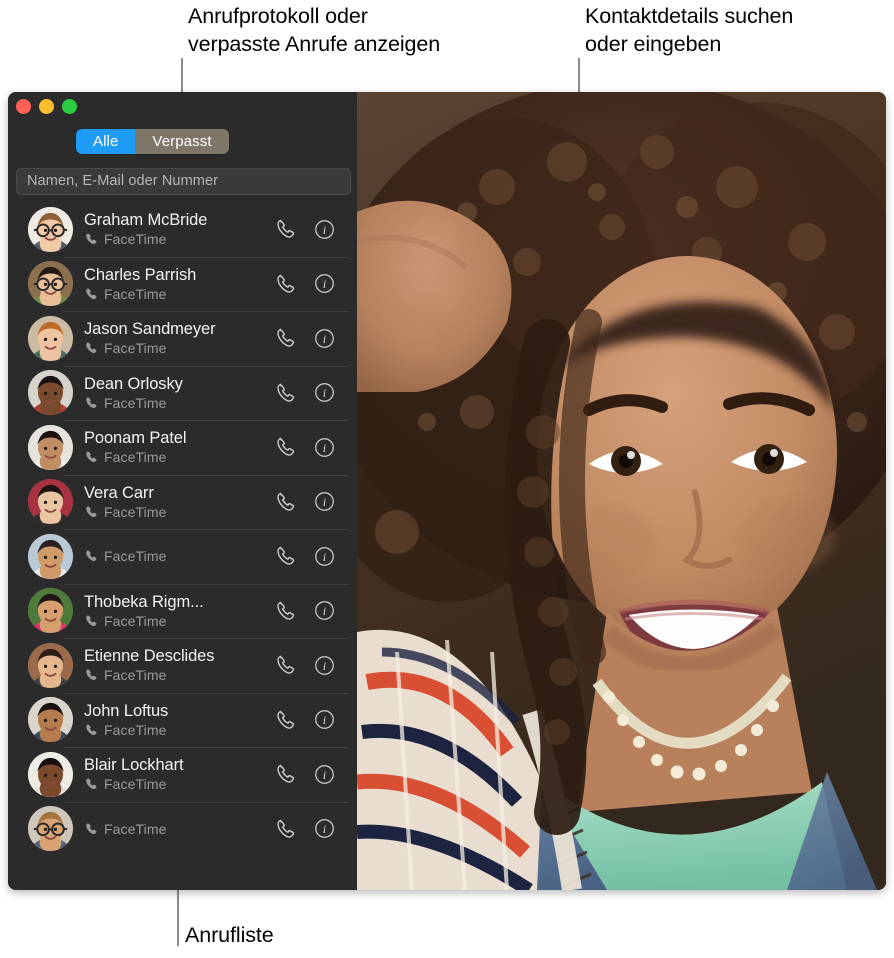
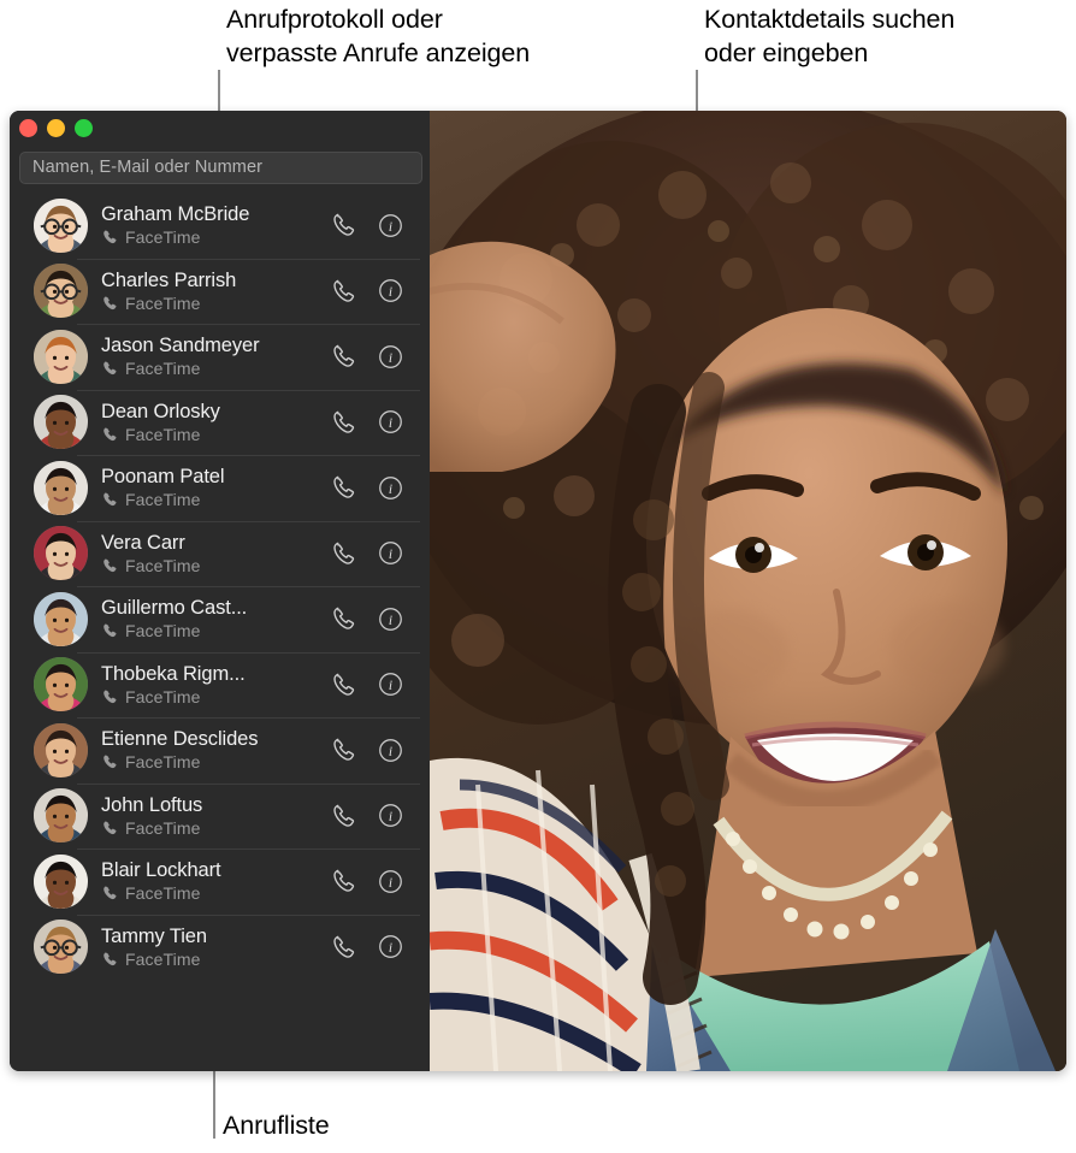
  Anrufprotokoll oder
  verpasste Anrufe anzeigen
  Kontaktdetails suchen
  oder eingeben
  Anrufliste
- Alle
- Verpasst
  Namen, E-Mail oder Nummer
  Graham McBride
  FaceTime
  i
  Charles Parrish
  FaceTime
  i
  Jason Sandmeyer
  FaceTime
  i
  Dean Orlosky
  FaceTime
  i
  Poonam Patel
  FaceTime
  i
  Vera Carr
  FaceTime
  i
+ Guillermo Cast...
  FaceTime
  i
  Thobeka Rigm...
  FaceTime
  i
  Etienne Desclides
  FaceTime
  i
  John Loftus
  FaceTime
  i
  Blair Lockhart
  FaceTime
  i
+ Tammy Tien
  FaceTime
  i
